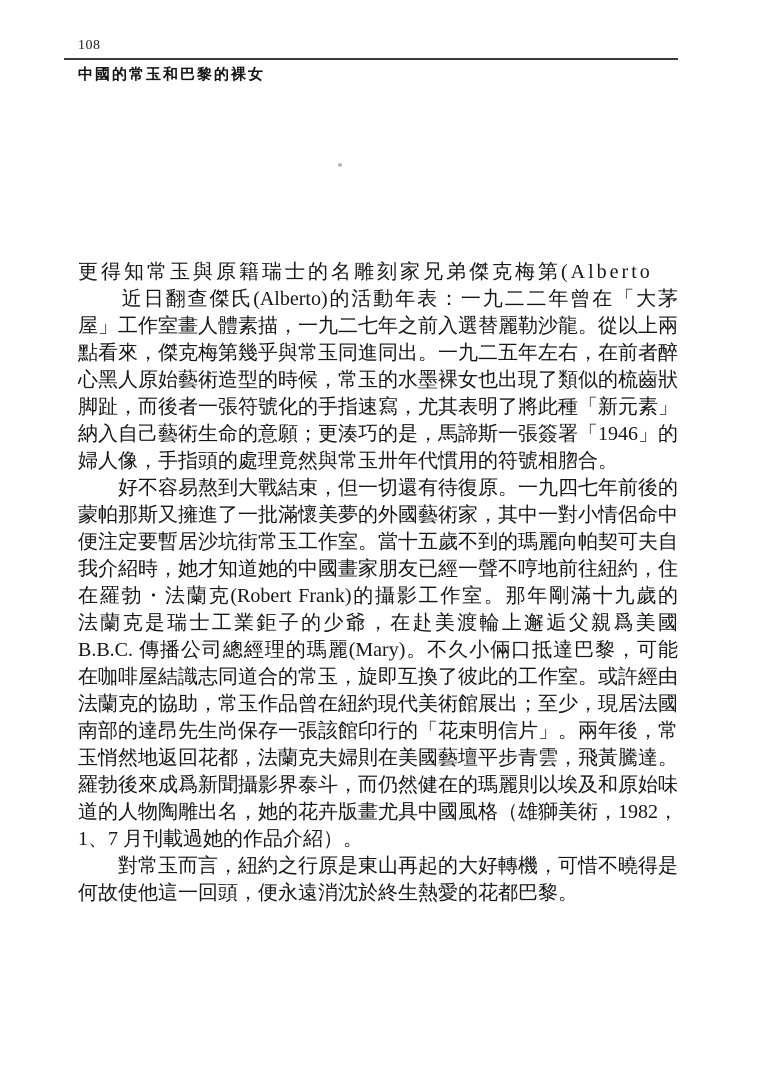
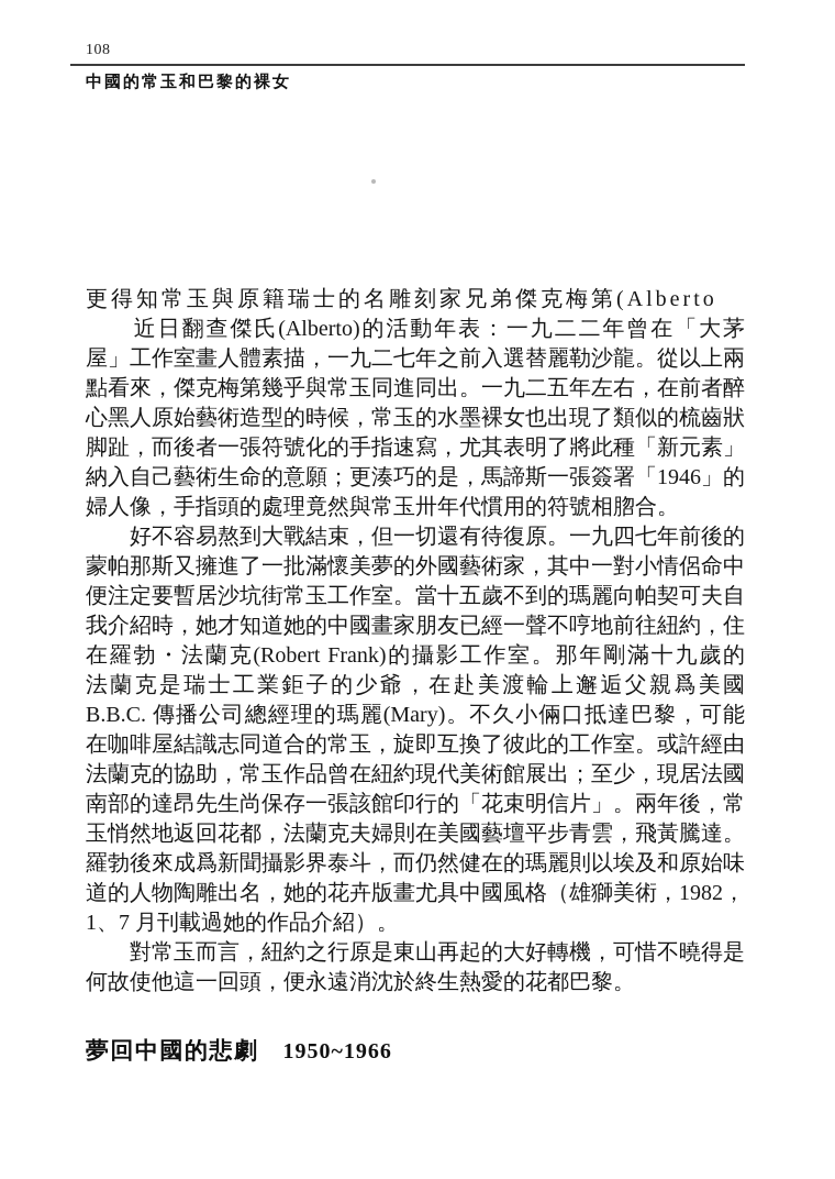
  108
  中國的常玉和巴黎的裸女
  更得知常玉與原籍瑞士的名雕刻家兄弟傑克梅第(Alberto
  近日翻查傑氏(Alberto)的活動年表：一九二二年曾在「大茅
  屋」工作室畫人體素描，一九二七年之前入選替麗勒沙龍。從以上兩
  點看來，傑克梅第幾乎與常玉同進同出。一九二五年左右，在前者醉
  心黑人原始藝術造型的時候，常玉的水墨裸女也出現了類似的梳齒狀
  脚趾，而後者一張符號化的手指速寫，尤其表明了將此種「新元素」
  納入自己藝術生命的意願；更湊巧的是，馬諦斯一張簽署「1946」的
  婦人像，手指頭的處理竟然與常玉卅年代慣用的符號相脗合。
  好不容易熬到大戰結束，但一切還有待復原。一九四七年前後的
  蒙帕那斯又擁進了一批滿懷美夢的外國藝術家，其中一對小情侶命中
  便注定要暫居沙坑街常玉工作室。當十五歲不到的瑪麗向帕契可夫自
  我介紹時，她才知道她的中國畫家朋友已經一聲不哼地前往紐約，住
  在羅勃・法蘭克(Robert Frank)的攝影工作室。那年剛滿十九歲的
  法蘭克是瑞士工業鉅子的少爺，在赴美渡輪上邂逅父親爲美國
  B.B.C. 傳播公司總經理的瑪麗(Mary)。不久小倆口抵達巴黎，可能
  在咖啡屋結識志同道合的常玉，旋即互換了彼此的工作室。或許經由
  法蘭克的協助，常玉作品曾在紐約現代美術館展出；至少，現居法國
  南部的達昂先生尚保存一張該館印行的「花束明信片」。兩年後，常
  玉悄然地返回花都，法蘭克夫婦則在美國藝壇平步青雲，飛黃騰達。
  羅勃後來成爲新聞攝影界泰斗，而仍然健在的瑪麗則以埃及和原始味
  道的人物陶雕出名，她的花卉版畫尤具中國風格（雄獅美術，1982，
  1、7 月刊載過她的作品介紹）。
  對常玉而言，紐約之行原是東山再起的大好轉機，可惜不曉得是
  何故使他這一回頭，便永遠消沈於終生熱愛的花都巴黎。
+ 夢回中國的悲劇 1950~1966
